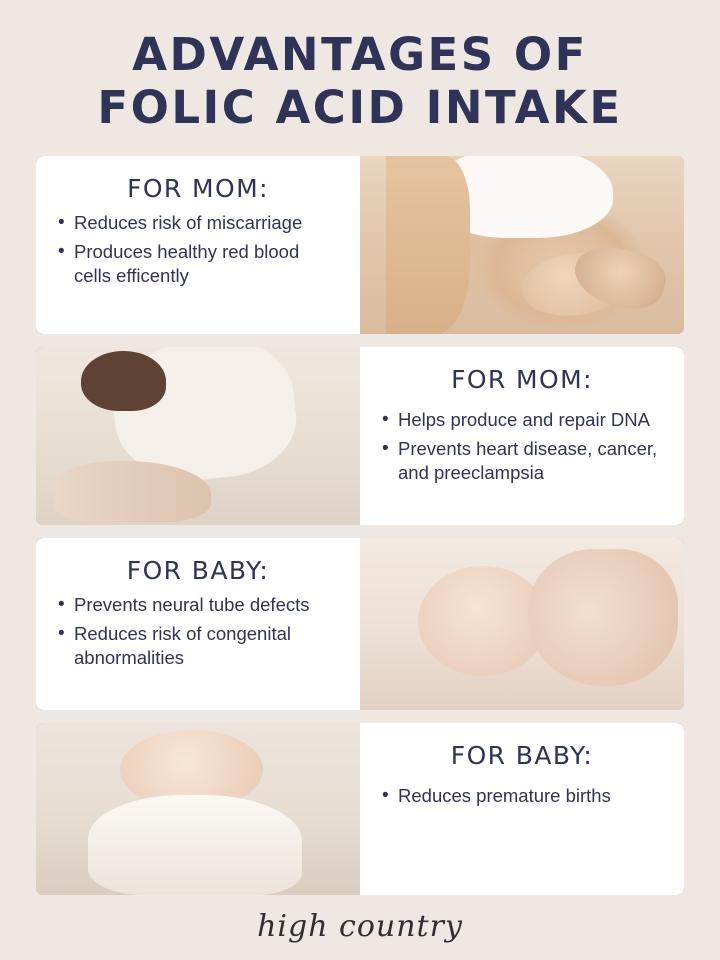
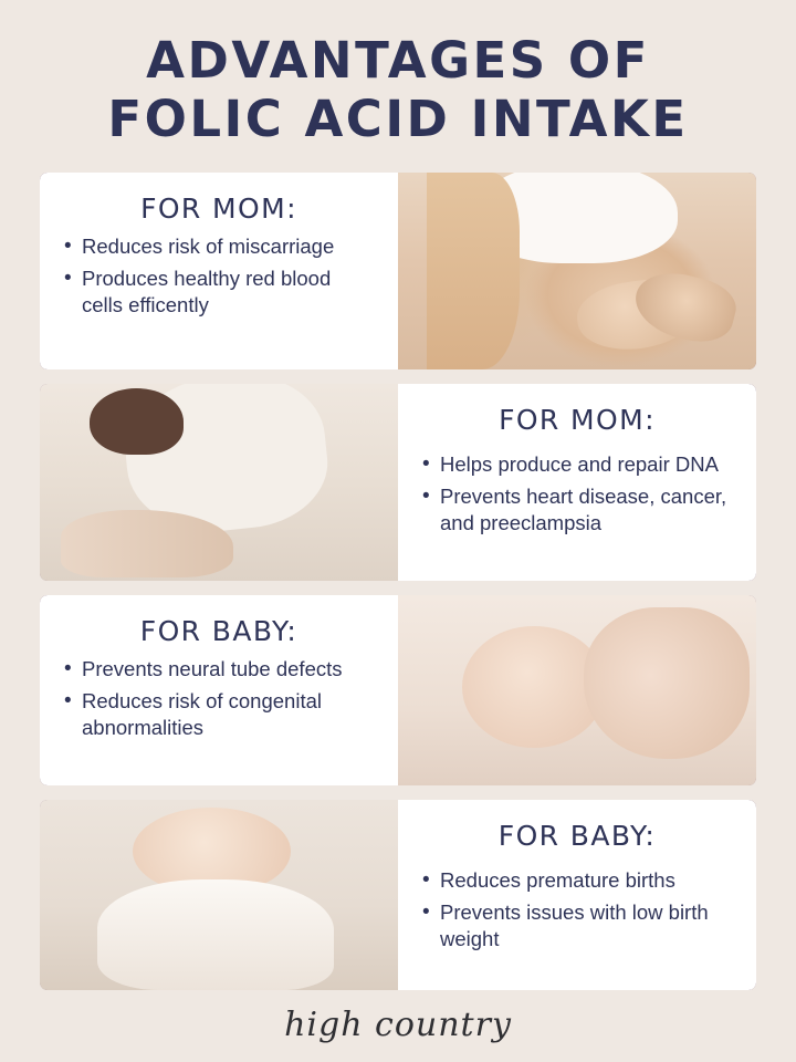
  ADVANTAGES OF
  FOLIC ACID INTAKE
  FOR MOM:
  Reduces risk of miscarriage
  Produces healthy red blood cells efficently
  FOR MOM:
  Helps produce and repair DNA
  Prevents heart disease, cancer, and preeclampsia
  FOR BABY:
  Prevents neural tube defects
  Reduces risk of congenital abnormalities
  FOR BABY:
  Reduces premature births
+ Prevents issues with low birth weight
  high country
